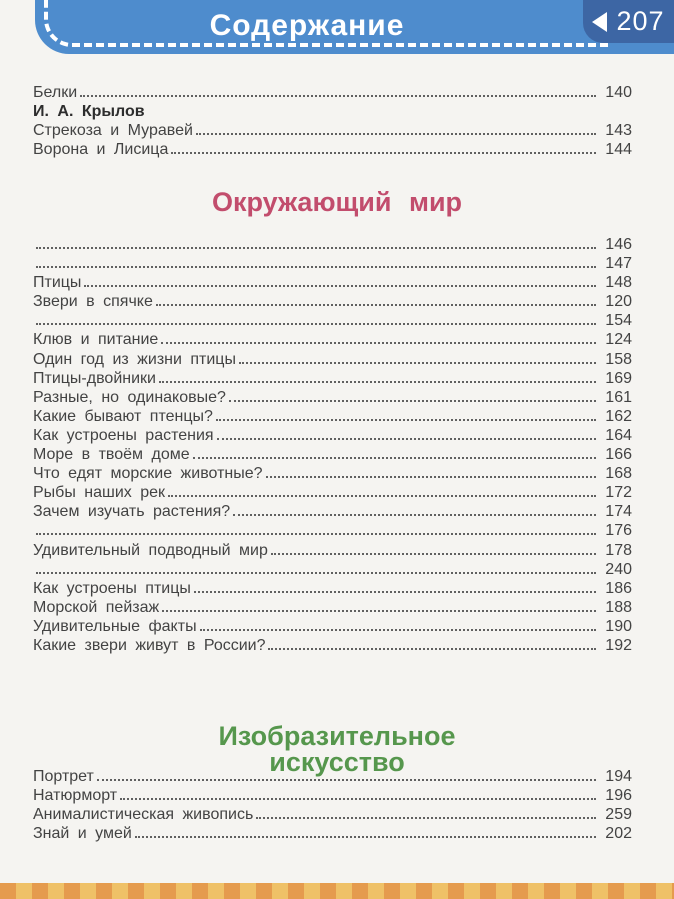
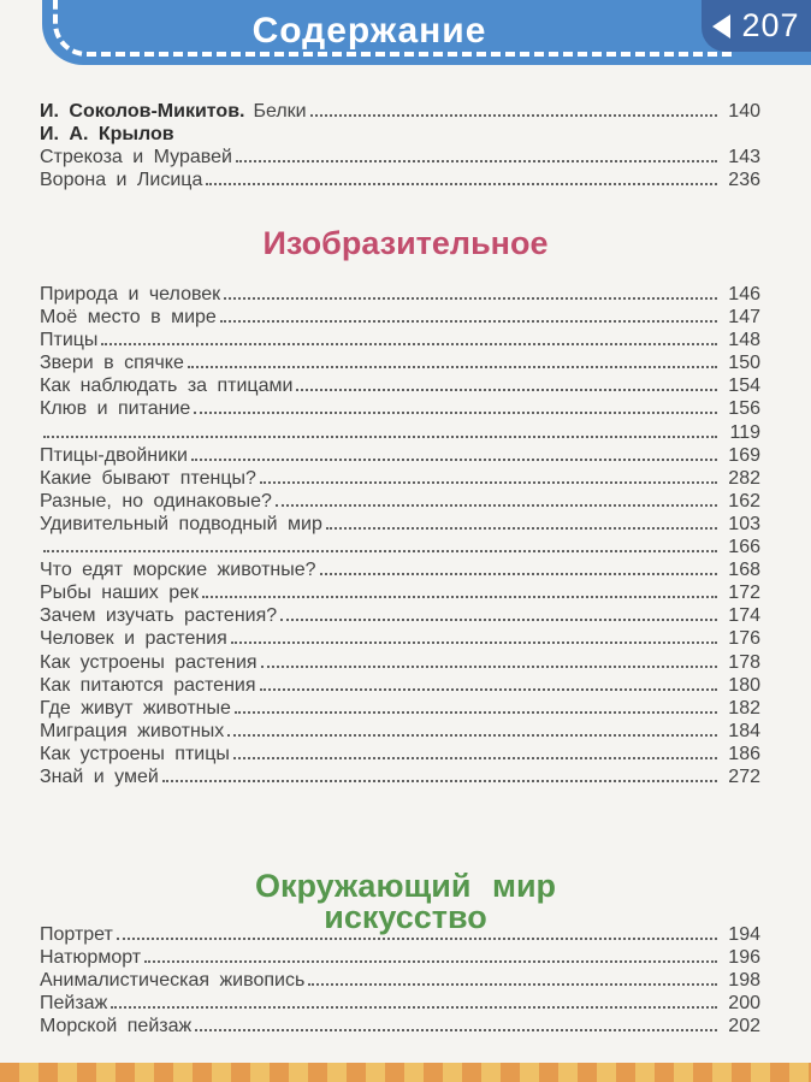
  Содержание
  207
+ И. Соколов-Микитов.
  Белки
  140
  И. А. Крылов
  Стрекоза и Муравей
  143
  Ворона и Лисица
- 144
+ 236
- Окружающий мир
+ Изобразительное
+ Природа и человек
  146
+ Моё место в мире
  147
  Птицы
  148
  Звери в спячке
- 120
+ 150
+ Как наблюдать за птицами
  154
  Клюв и питание
- 124
+ 156
- Один год из жизни птицы
- 158
+ 119
  Птицы-двойники
  169
- Разные, но одинаковые?
+ Какие бывают птенцы?
- 161
+ 282
- Какие бывают птенцы?
+ Разные, но одинаковые?
  162
- Как устроены растения
+ Удивительный подводный мир
- 164
+ 103
- Море в твоём доме
  166
  Что едят морские животные?
  168
  Рыбы наших рек
  172
  Зачем изучать растения?
  174
+ Человек и растения
  176
- Удивительный подводный мир
+ Как устроены растения
  178
+ Как питаются растения
- 240
+ 180
+ Где живут животные
+ 182
+ Миграция животных
+ 184
  Как устроены птицы
  186
- Морской пейзаж
+ Знай и умей
- 188
+ 272
- Удивительные факты
- 190
- Какие звери живут в России?
- 192
- Изобразительное
+ Окружающий мир
  искусство
  Портрет
  194
  Натюрморт
  196
  Анималистическая живопись
- 259
+ 198
+ Пейзаж
+ 200
- Знай и умей
+ Морской пейзаж
  202
